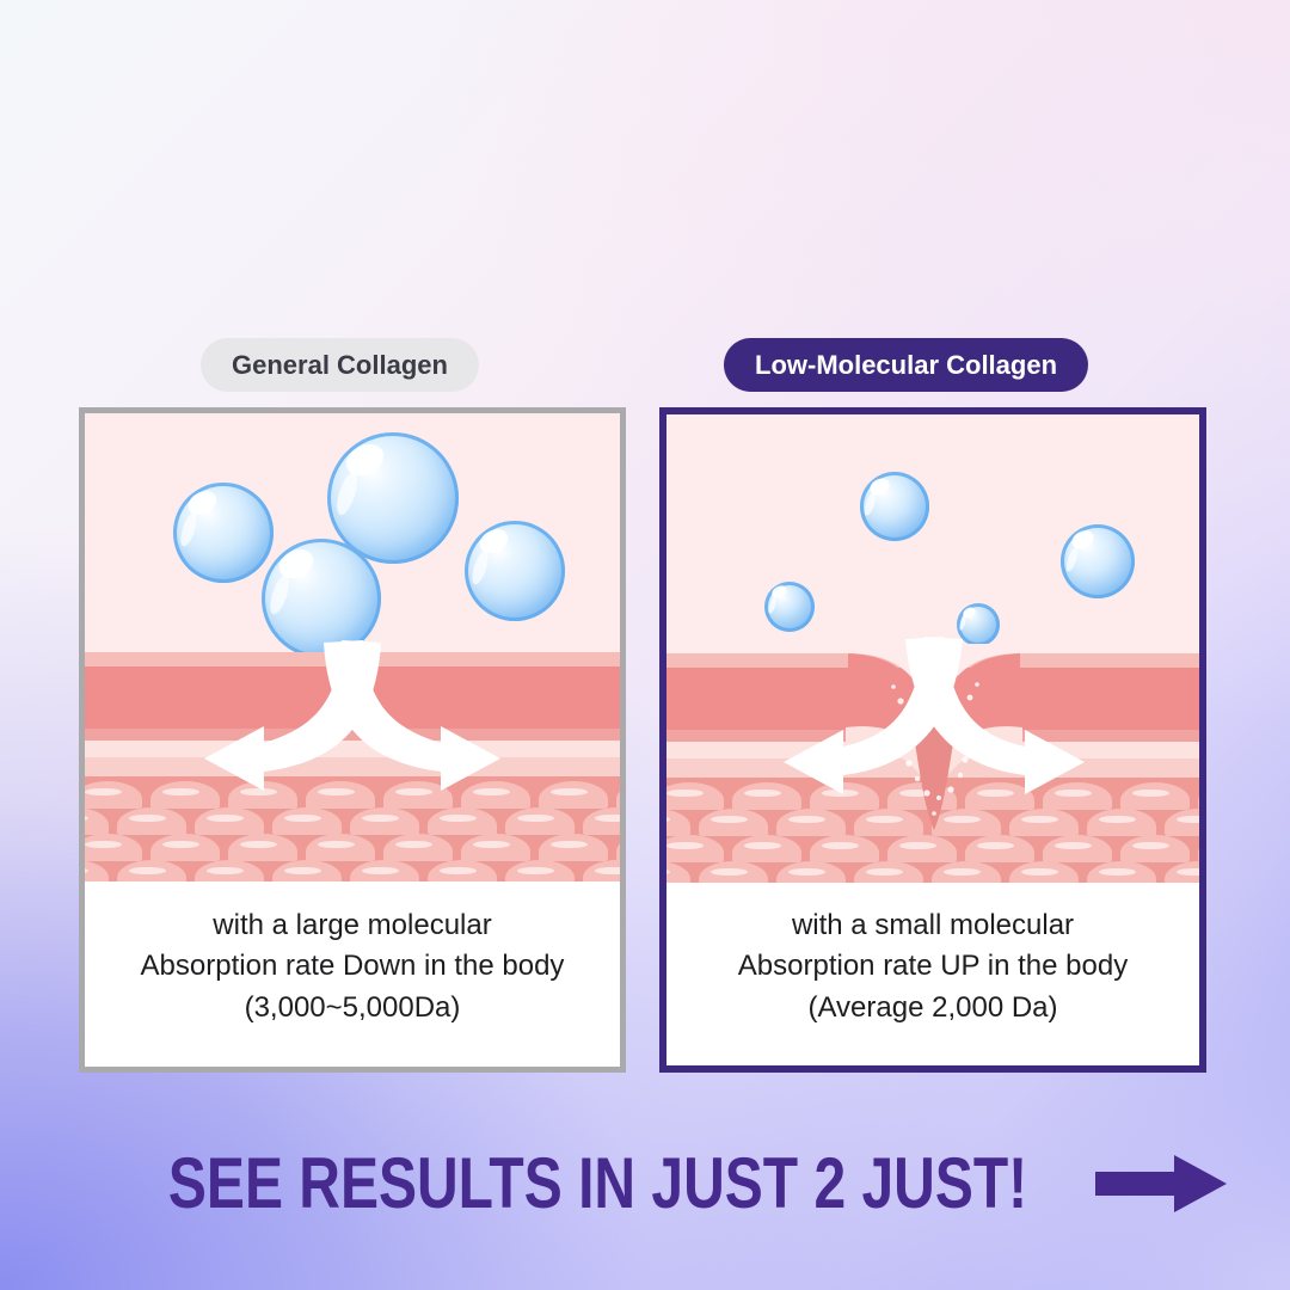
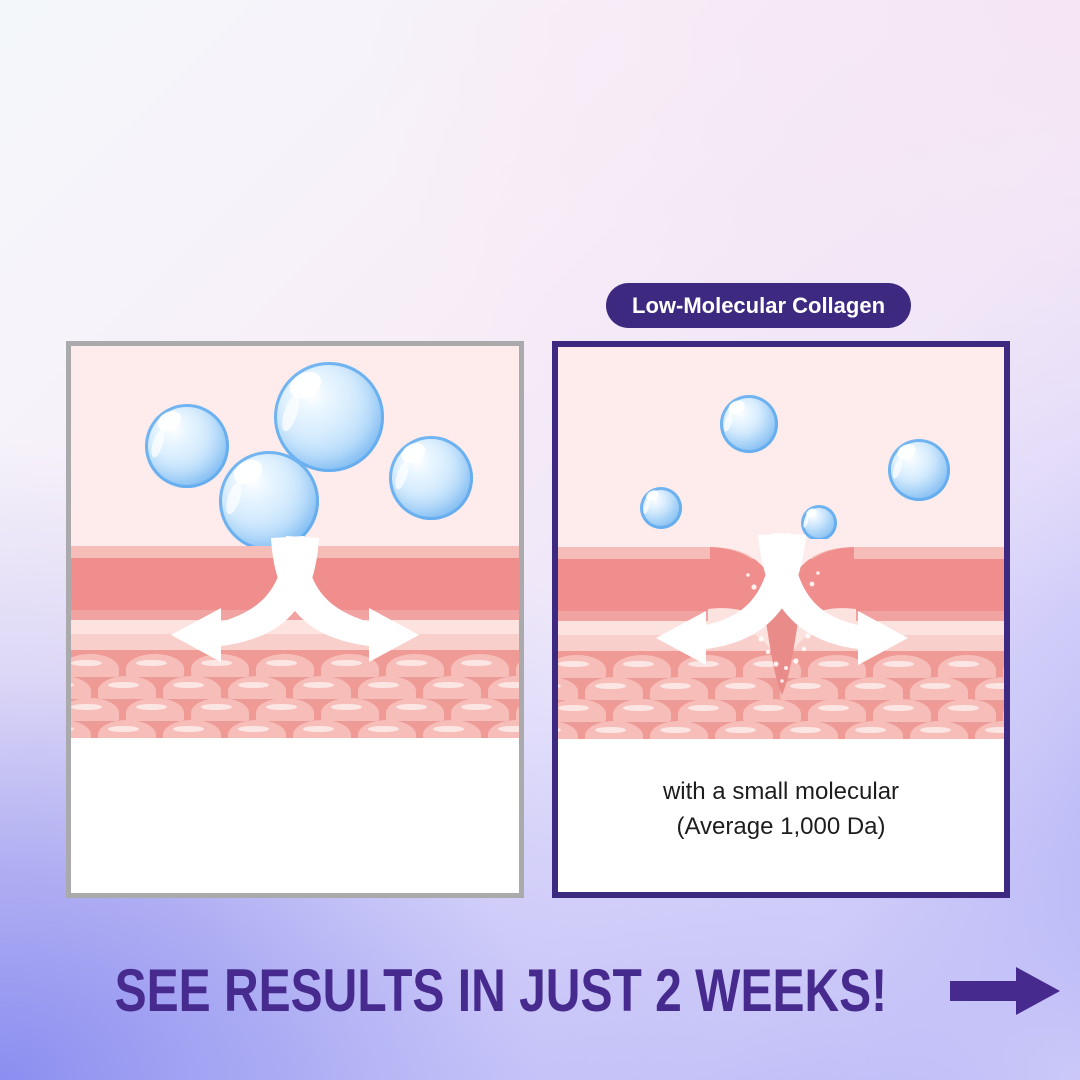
- General Collagen
  Low-Molecular Collagen
- with a large molecular
- Absorption rate Down in the body
- (3,000~5,000Da)
  with a small molecular
- Absorption rate UP in the body
- (Average 2,000 Da)
+ (Average 1,000 Da)
- SEE RESULTS IN JUST 2 JUST!
+ SEE RESULTS IN JUST 2 WEEKS!
